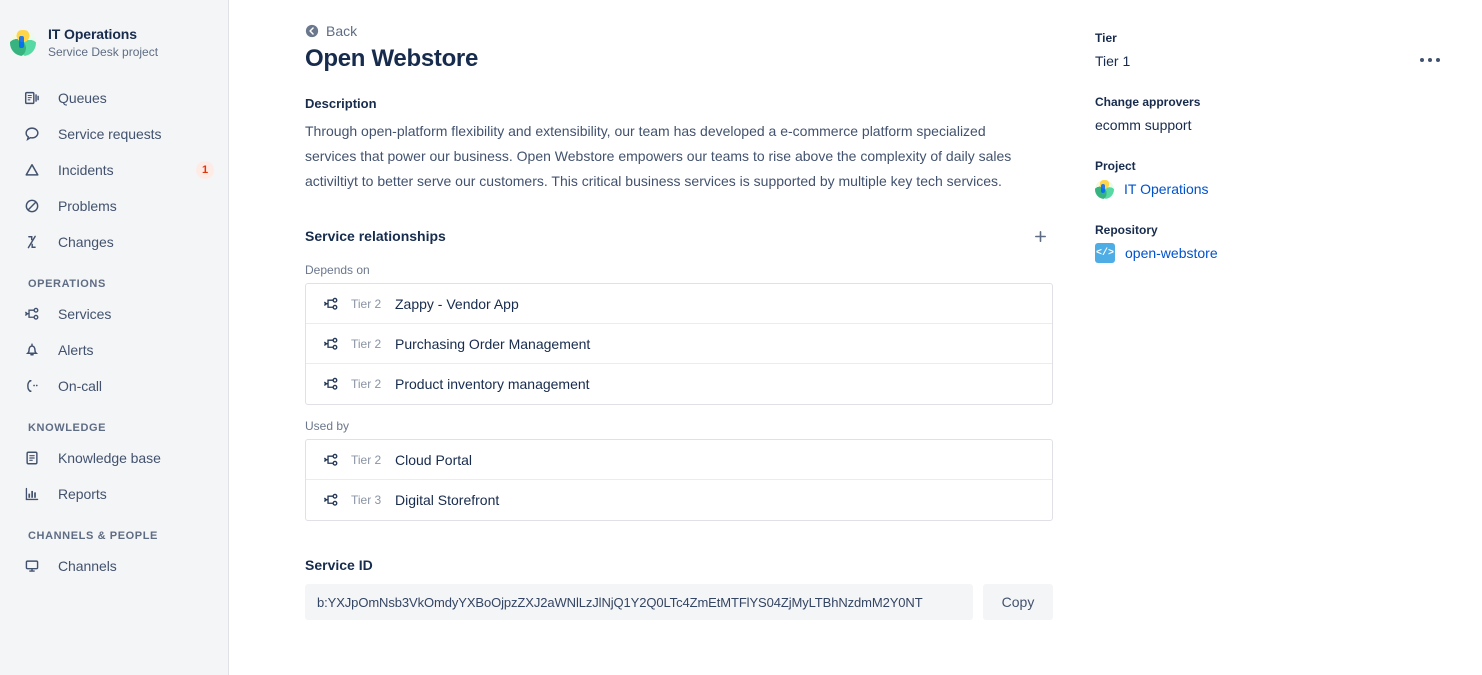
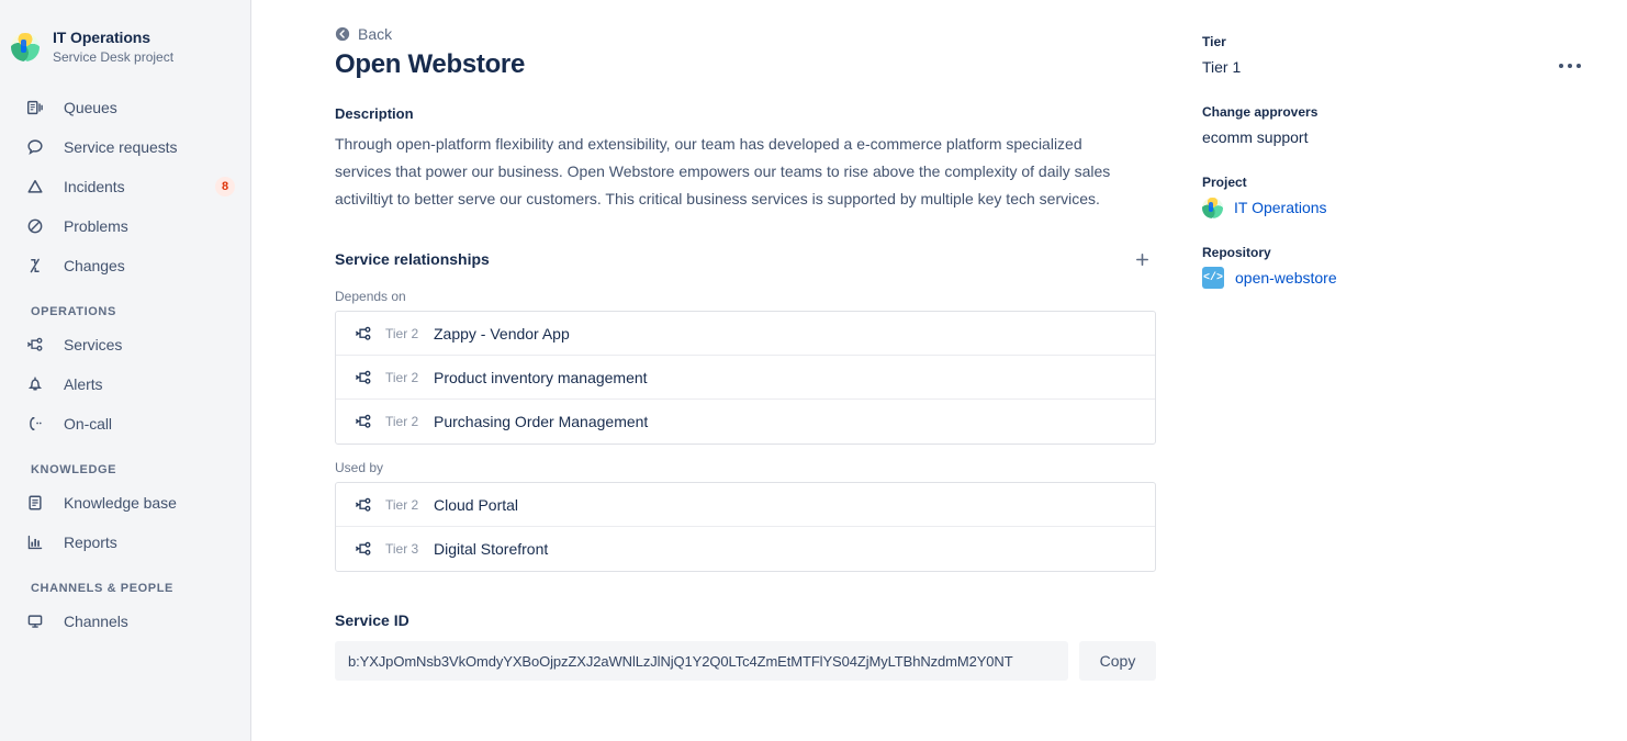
  IT Operations
  Service Desk project
  Queues
  Service requests
  Incidents
- 1
+ 8
  Problems
  Changes
  OPERATIONS
  Services
  Alerts
  On-call
  KNOWLEDGE
  Knowledge base
  Reports
  CHANNELS & PEOPLE
  Channels
  Back
  Open Webstore
  Description
  Through open-platform flexibility and extensibility, our team has developed a e-commerce platform specialized services that power our business. Open Webstore empowers our teams to rise above the complexity of daily sales activiltiyt to better serve our customers. This critical business services is supported by multiple key tech services.
  Service relationships
  Depends on
  Tier 2
  Zappy - Vendor App
  Tier 2
- Purchasing Order Management
+ Product inventory management
  Tier 2
- Product inventory management
+ Purchasing Order Management
  Used by
  Tier 2
  Cloud Portal
  Tier 3
  Digital Storefront
  Service ID
  b:YXJpOmNsb3VkOmdyYXBoOjpzZXJ2aWNlLzJlNjQ1Y2Q0LTc4ZmEtMTFlYS04ZjMyLTBhNzdmM2Y0NT
  Copy
  Tier
  Tier 1
  Change approvers
  ecomm support
  Project
  IT Operations
  Repository
  </>
  open-webstore
